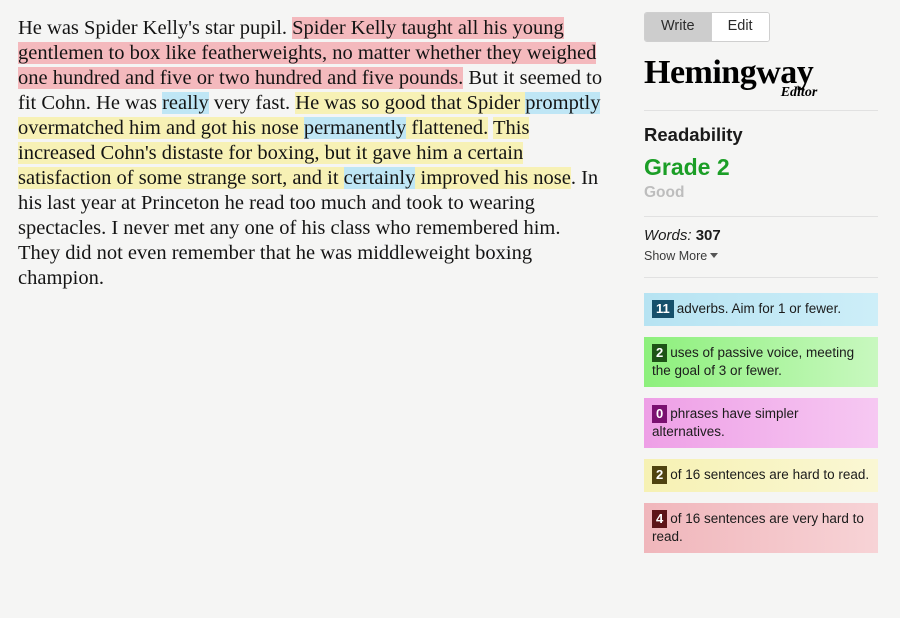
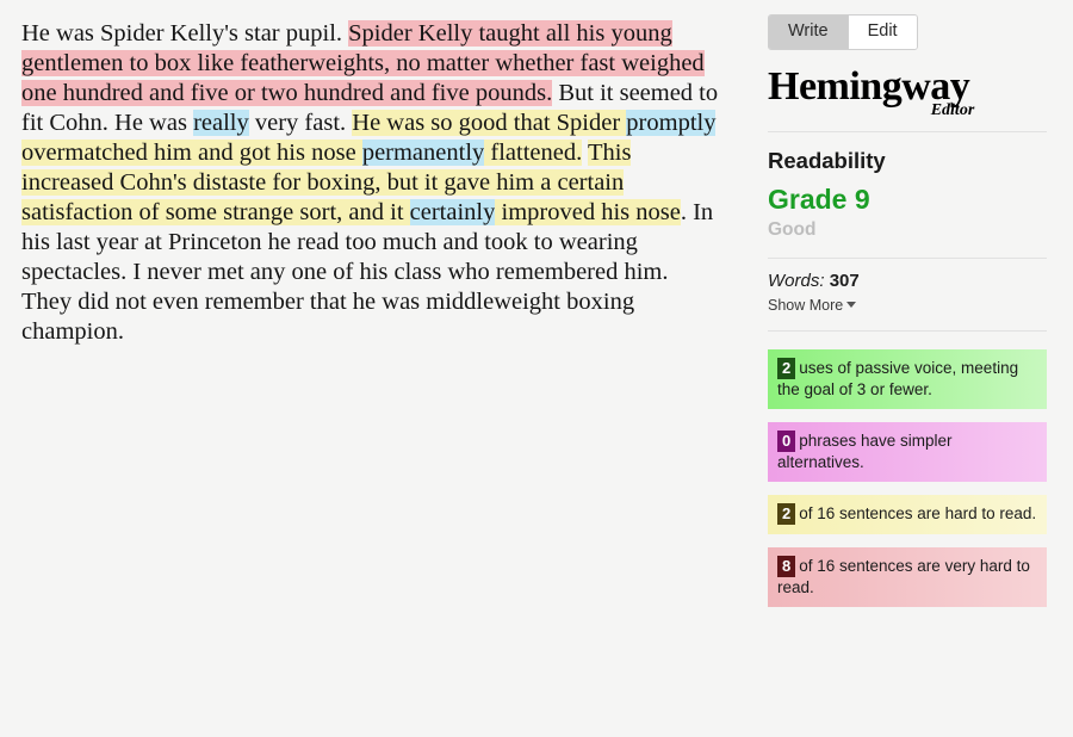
- He was Spider Kelly's star pupil. Spider Kelly taught all his young gentlemen to box like featherweights, no matter whether they weighed one hundred and five or two hundred and five pounds. But it seemed to fit Cohn. He was really very fast. He was so good that Spider promptly overmatched him and got his nose permanently flattened. This increased Cohn's distaste for boxing, but it gave him a certain satisfaction of some strange sort, and it certainly improved his nose. In his last year at Princeton he read too much and took to wearing spectacles. I never met any one of his class who remembered him. They did not even remember that he was middleweight boxing champion.
+ He was Spider Kelly's star pupil. Spider Kelly taught all his young gentlemen to box like featherweights, no matter whether fast weighed one hundred and five or two hundred and five pounds. But it seemed to fit Cohn. He was really very fast. He was so good that Spider promptly overmatched him and got his nose permanently flattened. This increased Cohn's distaste for boxing, but it gave him a certain satisfaction of some strange sort, and it certainly improved his nose. In his last year at Princeton he read too much and took to wearing spectacles. I never met any one of his class who remembered him. They did not even remember that he was middleweight boxing champion.
  Write
  Edit
  Hemingway
  Editor
  Readability
- Grade 2
+ Grade 9
  Good
  Words: 307
  Show More
- 11 adverbs. Aim for 1 or fewer.
  2 uses of passive voice, meeting the goal of 3 or fewer.
  0 phrases have simpler alternatives.
  2 of 16 sentences are hard to read.
- 4 of 16 sentences are very hard to read.
+ 8 of 16 sentences are very hard to read.
